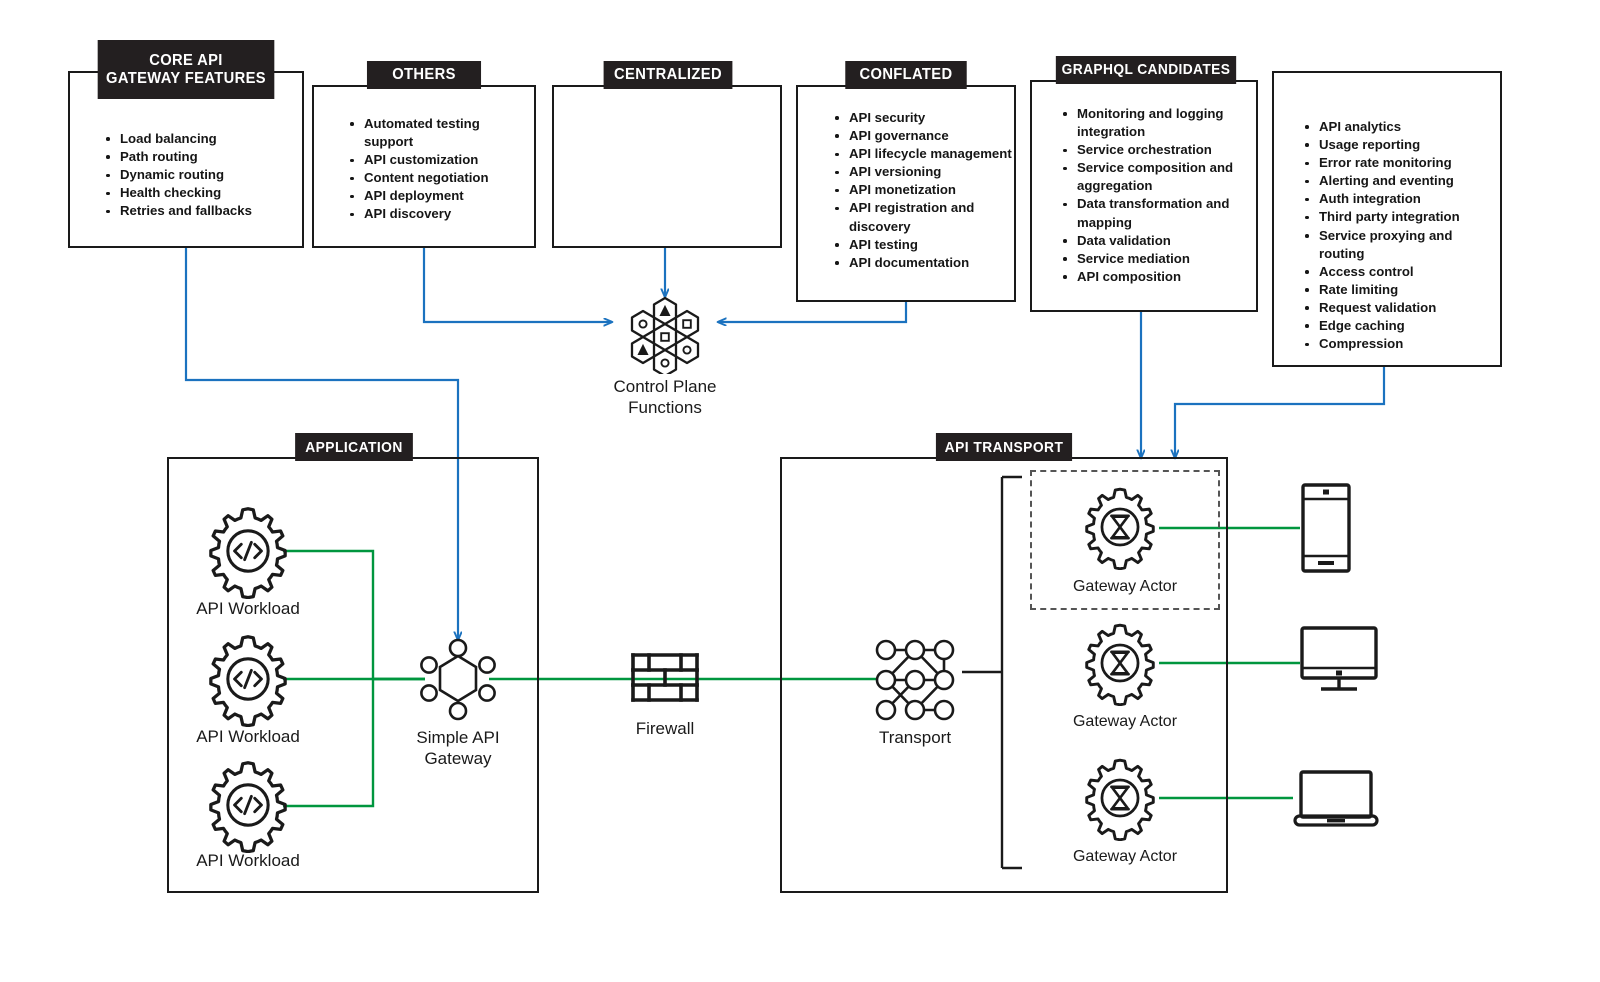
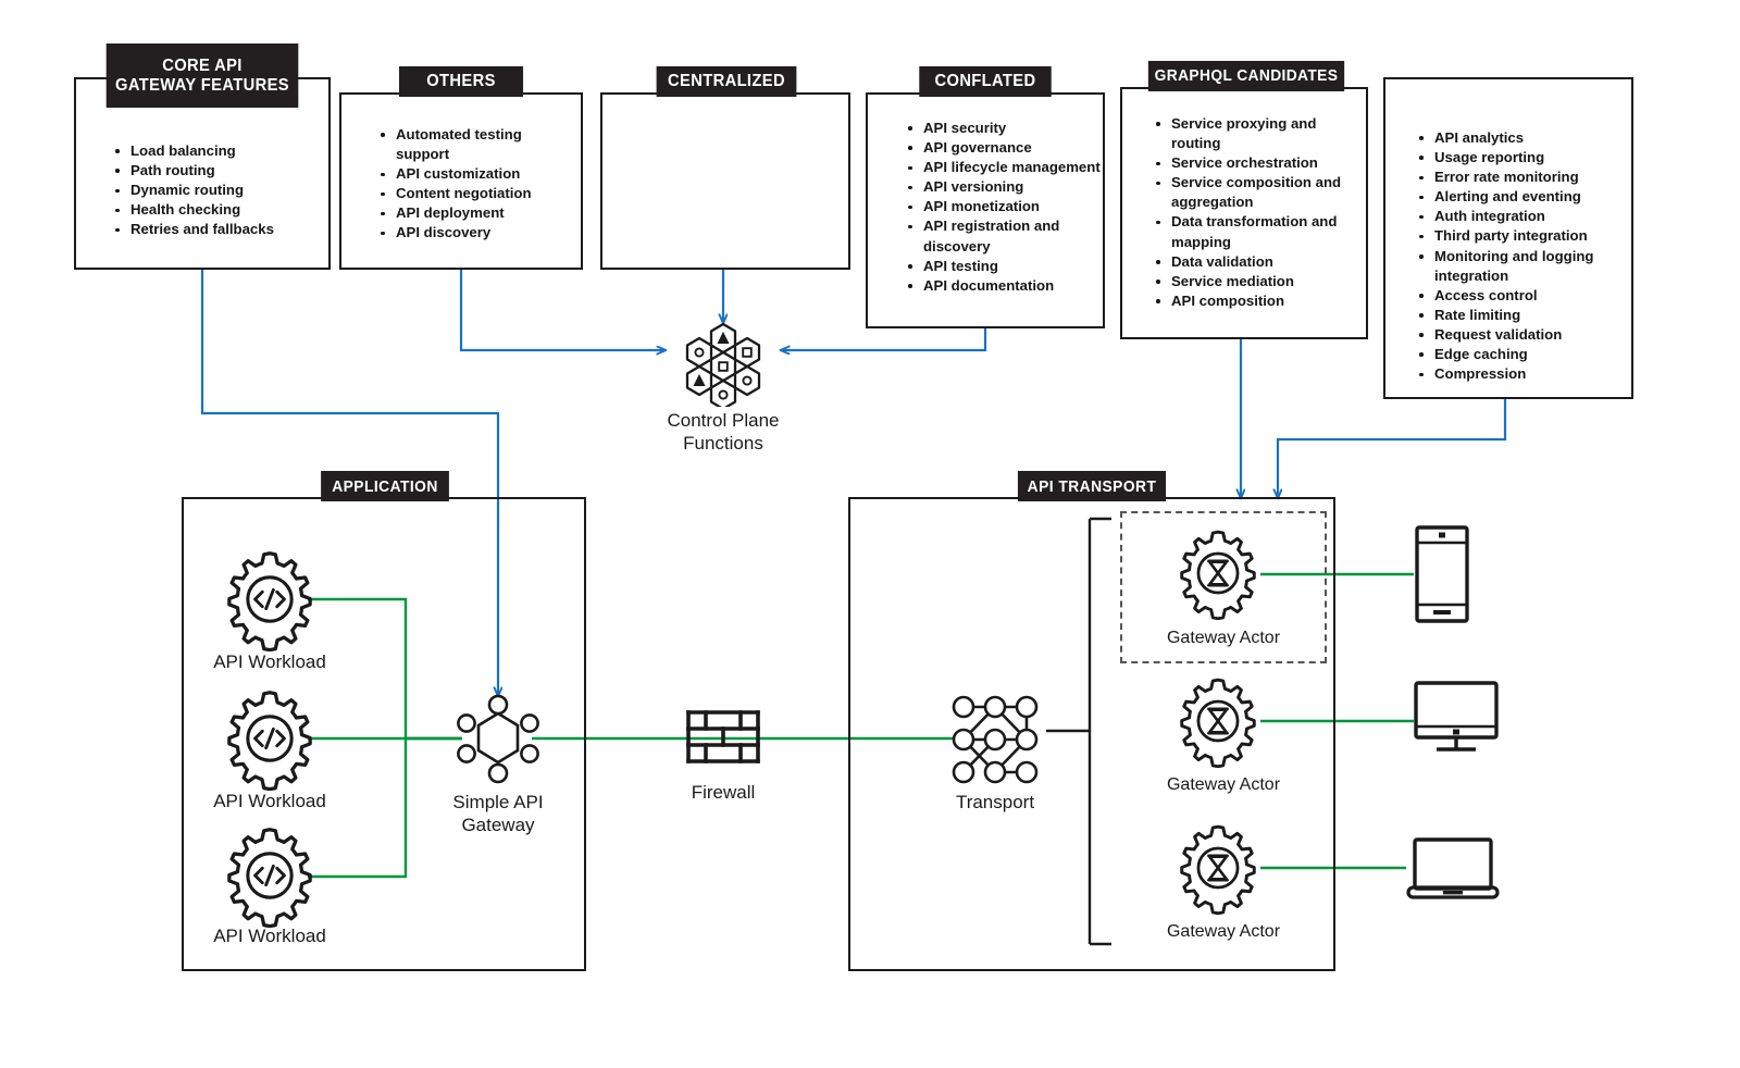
  CORE API
  GATEWAY FEATURES
  Load balancing
  Path routing
  Dynamic routing
  Health checking
  Retries and fallbacks
  OTHERS
  Automated testing support
  API customization
  Content negotiation
  API deployment
  API discovery
  CENTRALIZED
  CONFLATED
  API security
  API governance
  API lifecycle management
  API versioning
  API monetization
  API registration and discovery
  API testing
  API documentation
  GRAPHQL CANDIDATES
- Monitoring and logging integration
+ Service proxying and routing
  Service orchestration
  Service composition and aggregation
  Data transformation and mapping
  Data validation
  Service mediation
  API composition
  API analytics
  Usage reporting
  Error rate monitoring
  Alerting and eventing
  Auth integration
  Third party integration
- Service proxying and routing
+ Monitoring and logging integration
  Access control
  Rate limiting
  Request validation
  Edge caching
  Compression
  Control Plane
  Functions
  APPLICATION
  API Workload
  API Workload
  API Workload
  Simple API
  Gateway
  Firewall
  Transport
  API TRANSPORT
  Gateway Actor
  Gateway Actor
  Gateway Actor
